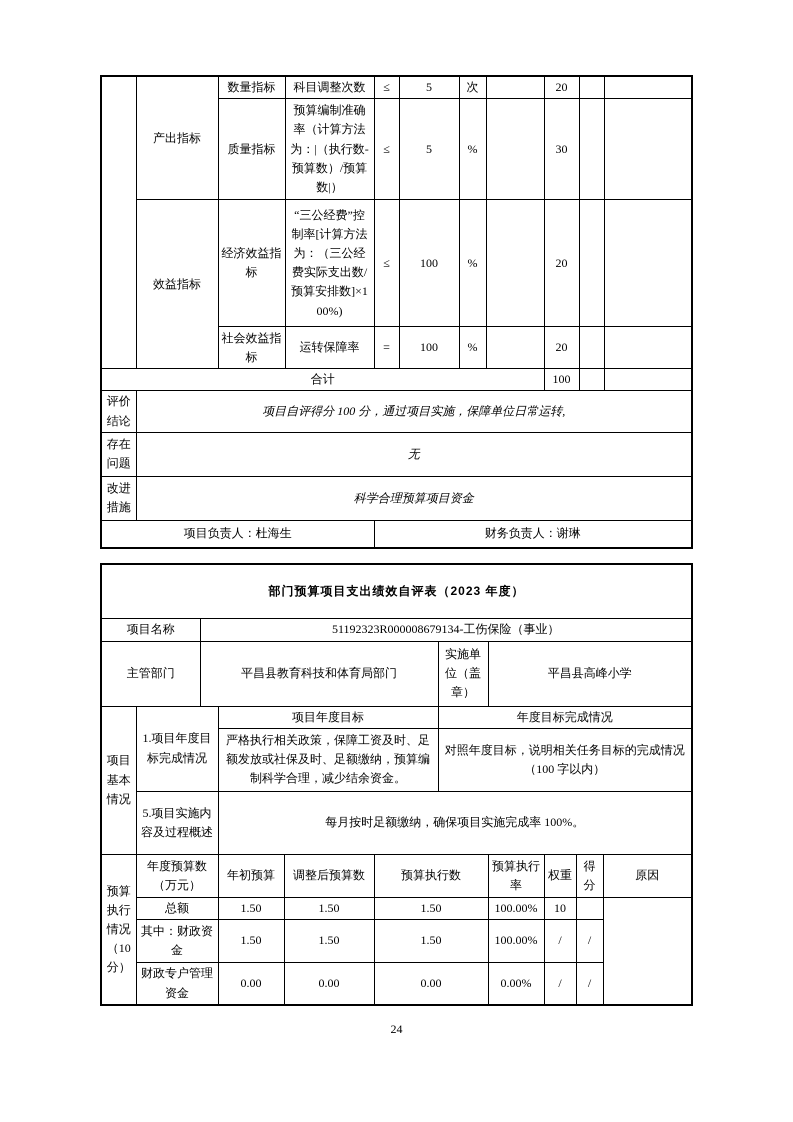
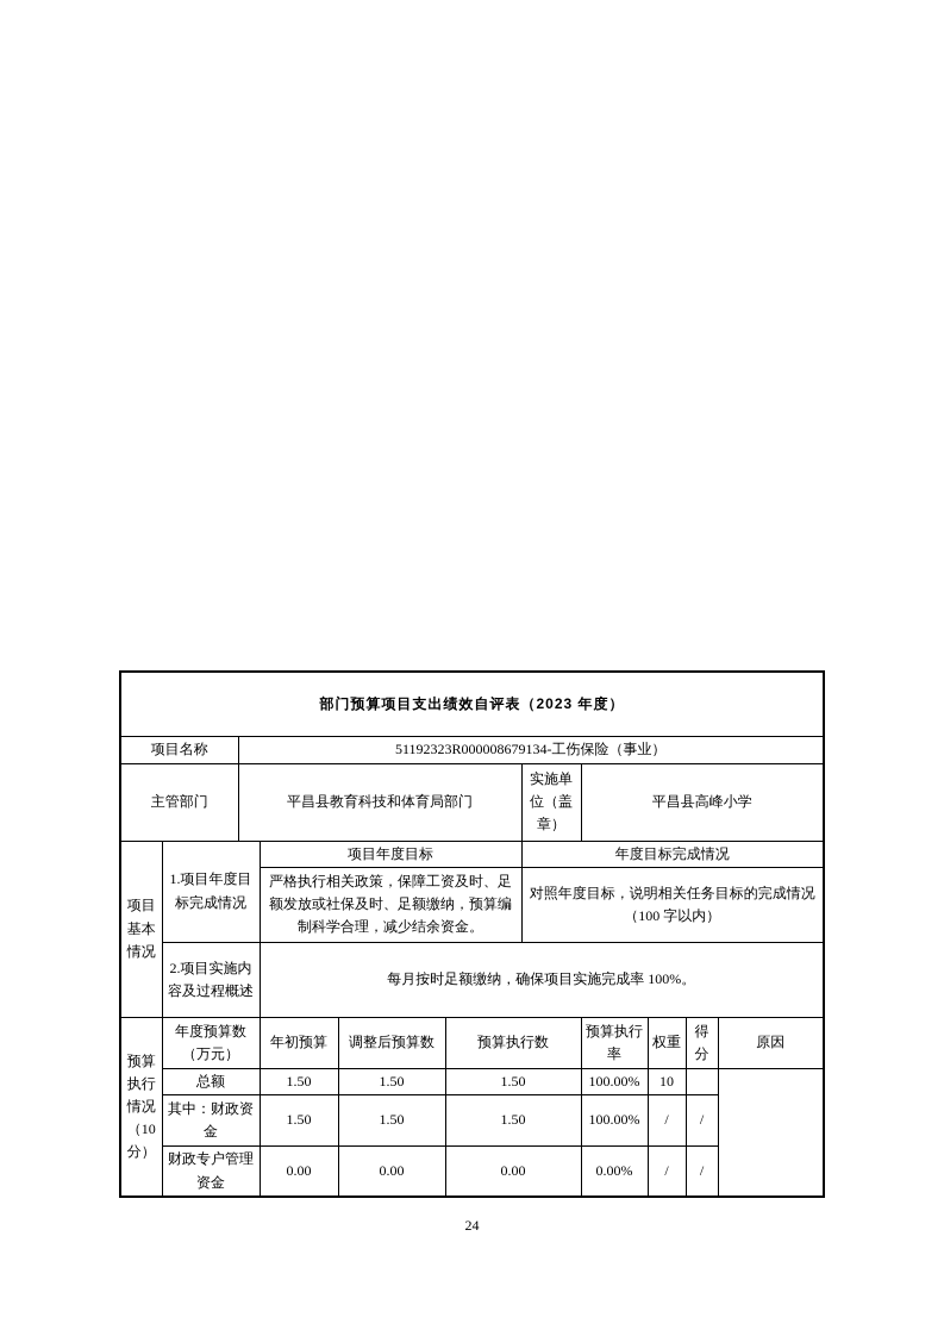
- 	产出指标	数量指标	科目调整次数	≤	5	次		20
- 质量指标	预算编制准确率（计算方法为：|（执行数-预算数）/预算数|）	≤	5	%		30
- 效益指标	经济效益指标	“三公经费”控制率[计算方法为：（三公经费实际支出数/预算安排数]×100%)	≤	100	%		20
- 社会效益指标	运转保障率	=	100	%		20
- 合计	100
- 评价 结论	项目自评得分 100 分，通过项目实施，保障单位日常运转,
- 存在 问题	无
- 改进 措施	科学合理预算项目资金
- 项目负责人：杜海生	财务负责人：谢琳
  部门预算项目支出绩效自评表（2023 年度）
  项目名称	51192323R000008679134-工伤保险（事业）
  主管部门	平昌县教育科技和体育局部门	实施单位（盖章）	平昌县高峰小学
  项目 基本 情况	1.项目年度目标完成情况	项目年度目标	年度目标完成情况
  严格执行相关政策，保障工资及时、足额发放或社保及时、足额缴纳，预算编制科学合理，减少结余资金。	对照年度目标，说明相关任务目标的完成情况（100 字以内）
- 5.项目实施内容及过程概述	每月按时足额缴纳，确保项目实施完成率 100%。
+ 2.项目实施内容及过程概述	每月按时足额缴纳，确保项目实施完成率 100%。
  预算 执行 情况 （10 分）	年度预算数（万元）	年初预算	调整后预算数	预算执行数	预算执行率	权重	得分	原因
  总额	1.50	1.50	1.50	100.00%	10
  其中：财政资金	1.50	1.50	1.50	100.00%	/	/
  财政专户管理资金	0.00	0.00	0.00	0.00%	/	/
  24
